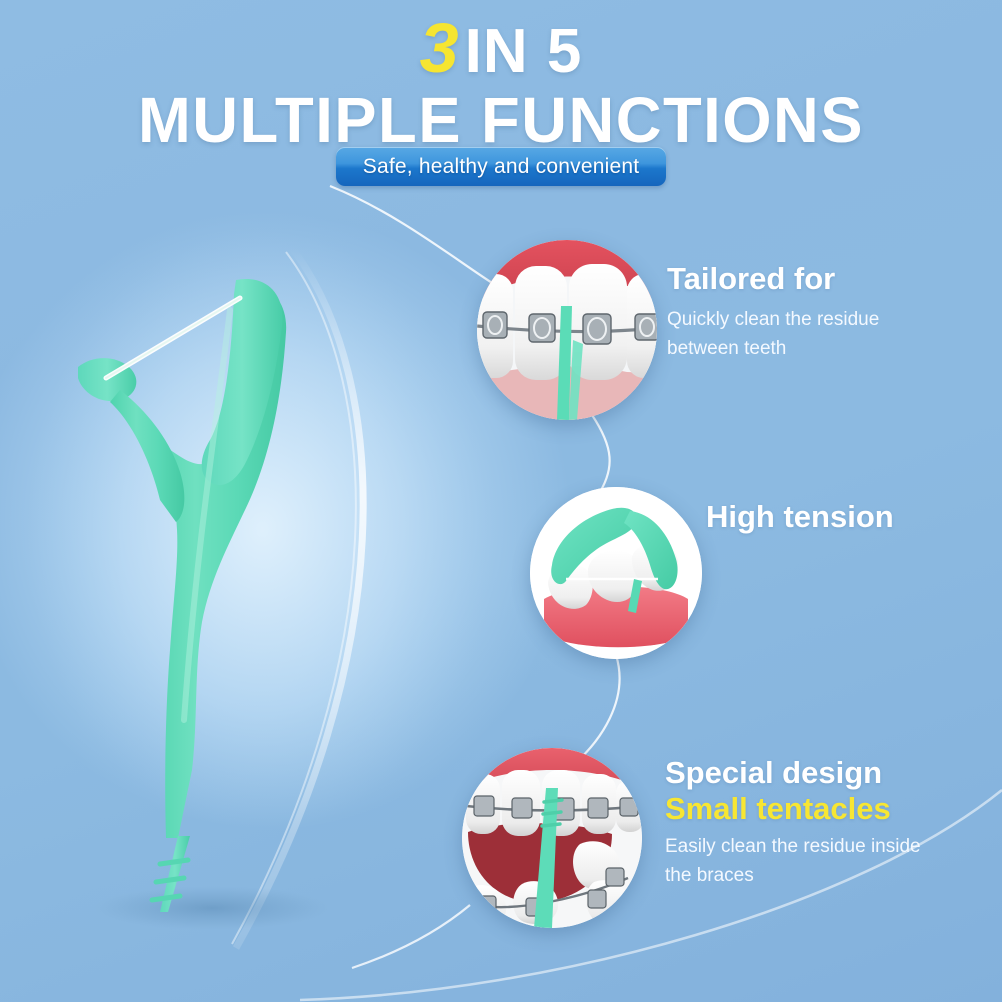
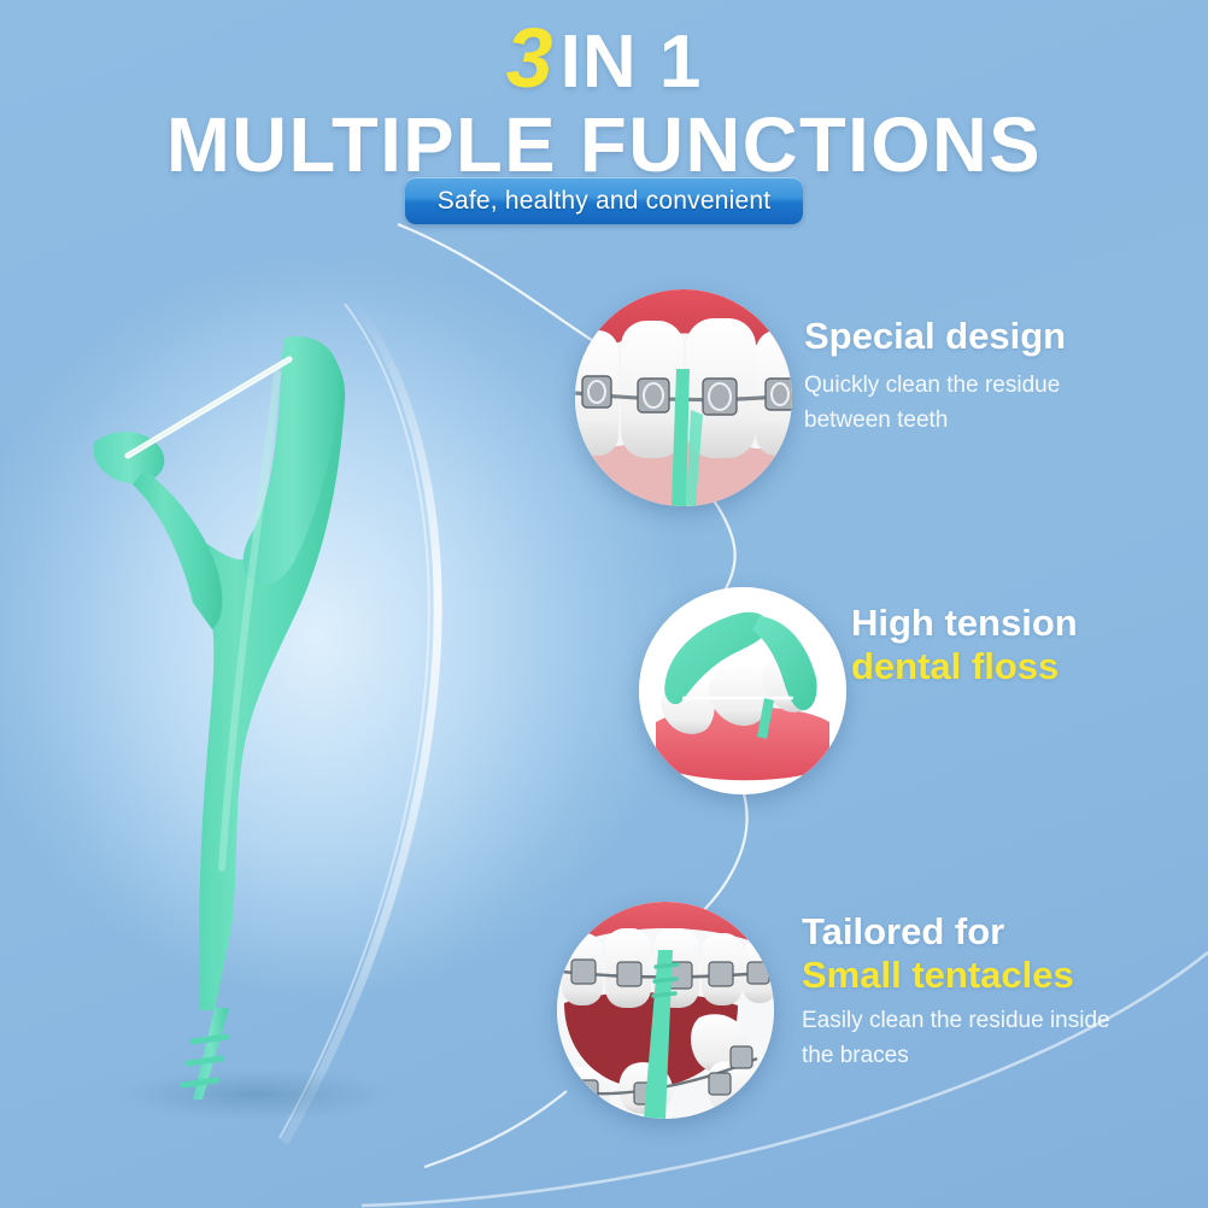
- 3IN 5
+ 3IN 1
  MULTIPLE FUNCTIONS
  Safe, healthy and convenient
- Tailored for
+ Special design
  Quickly clean the residue
  between teeth
  High tension
+ dental floss
- Special design
+ Tailored for
  Small tentacles
  Easily clean the residue inside
  the braces
